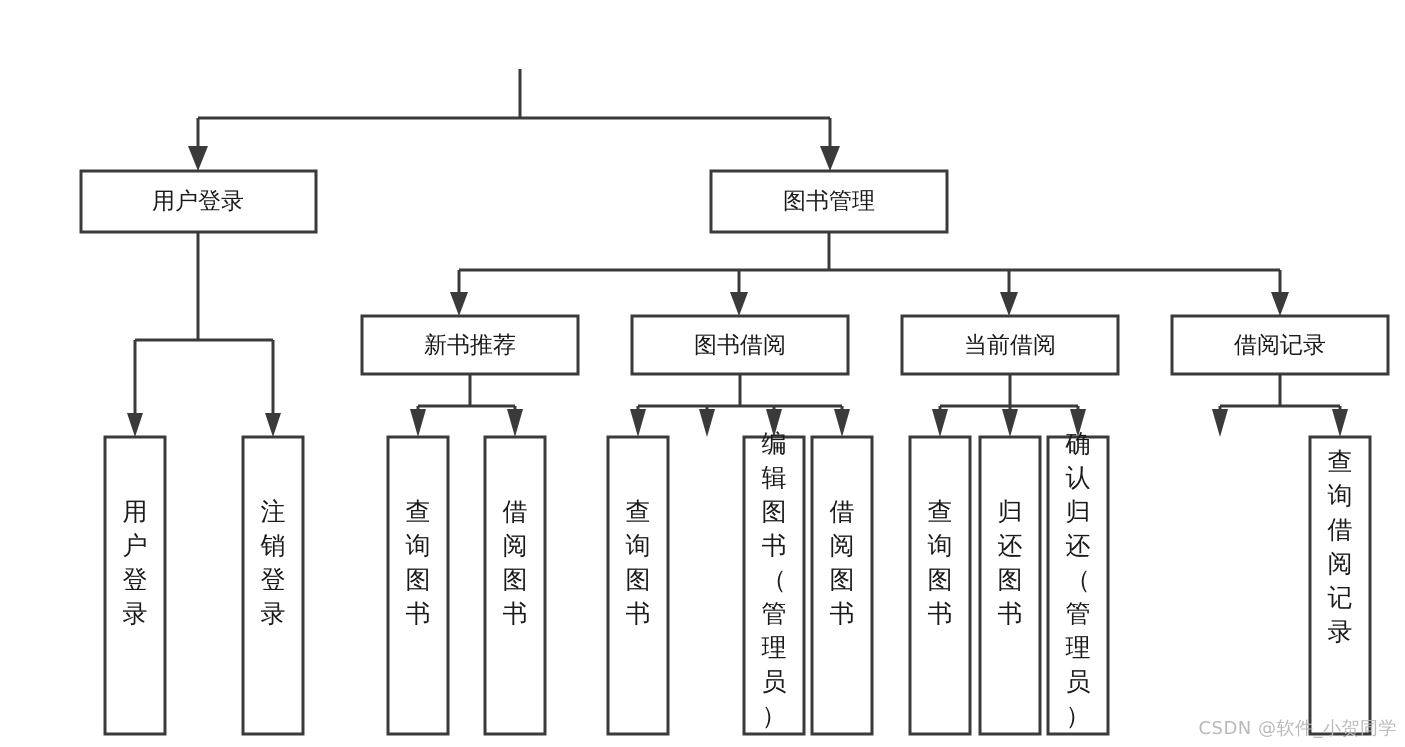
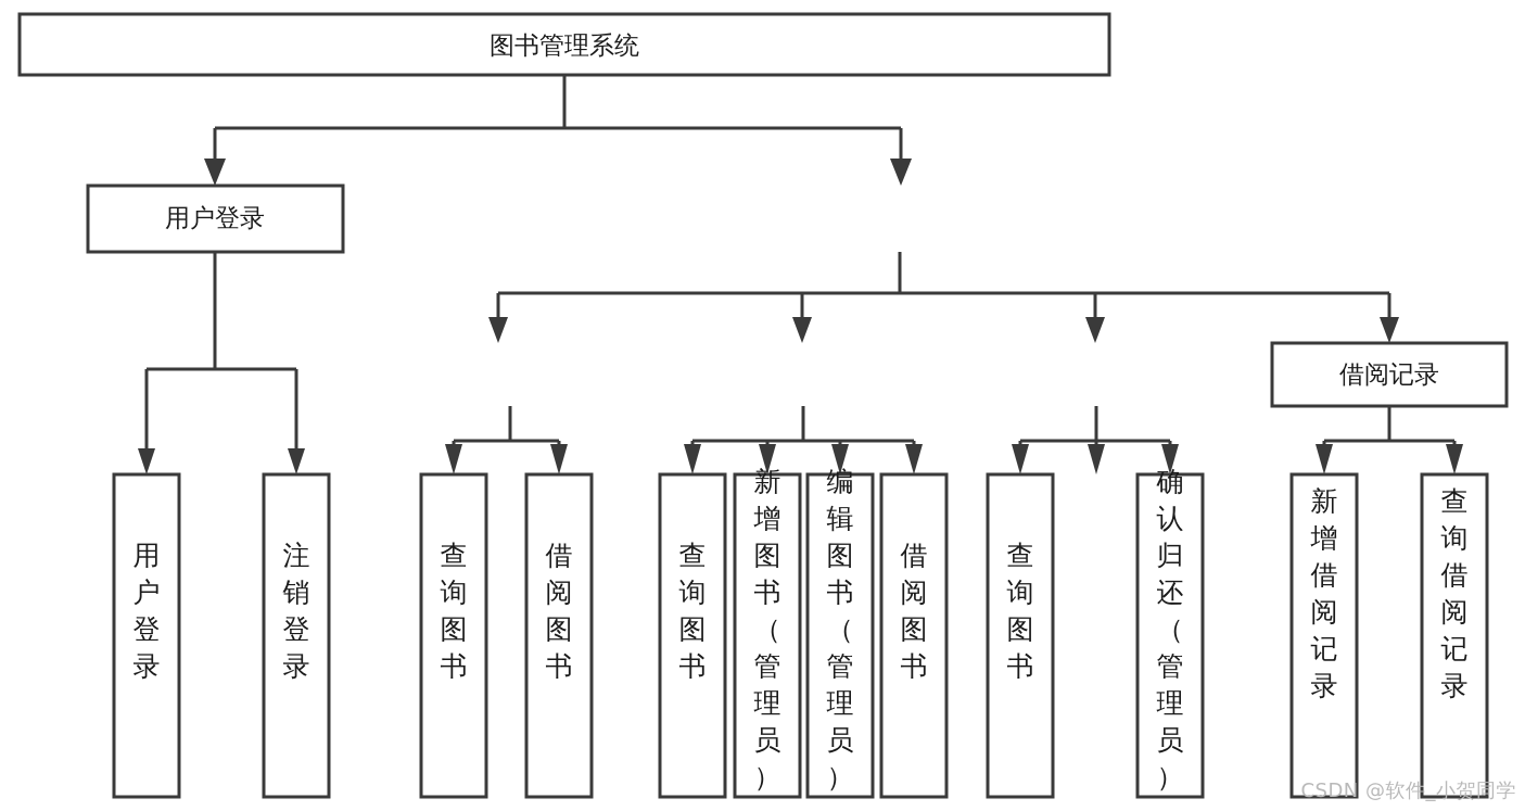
+ 图书管理系统
  用户登录
- 图书管理
- 新书推荐
- 图书借阅
- 当前借阅
  借阅记录
  用户登录
  注销登录
  查询图书
  借阅图书
  查询图书
+ 新增图书（管理员）
  编辑图书（管理员）
  借阅图书
  查询图书
- 归还图书
  确认归还（管理员）
+ 新增借阅记录
  查询借阅记录
  CSDN @软件_小贺同学
